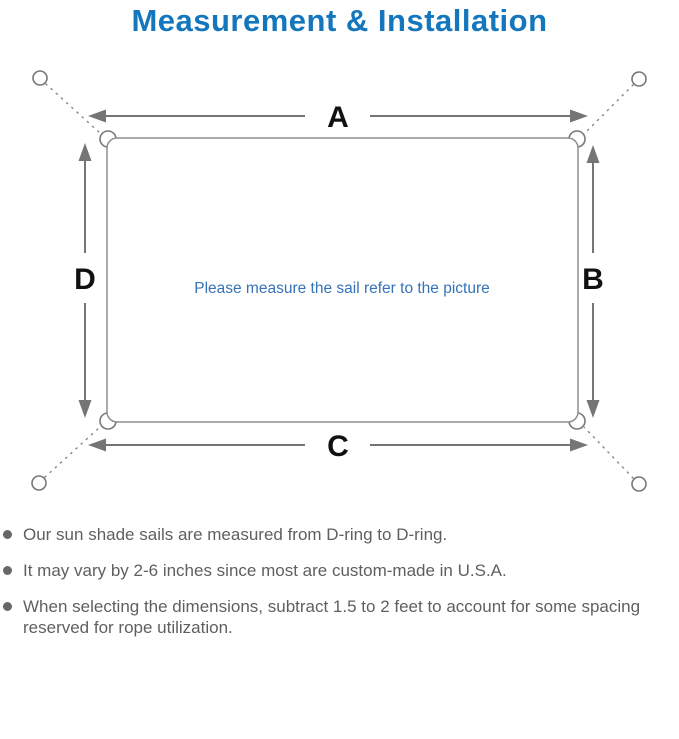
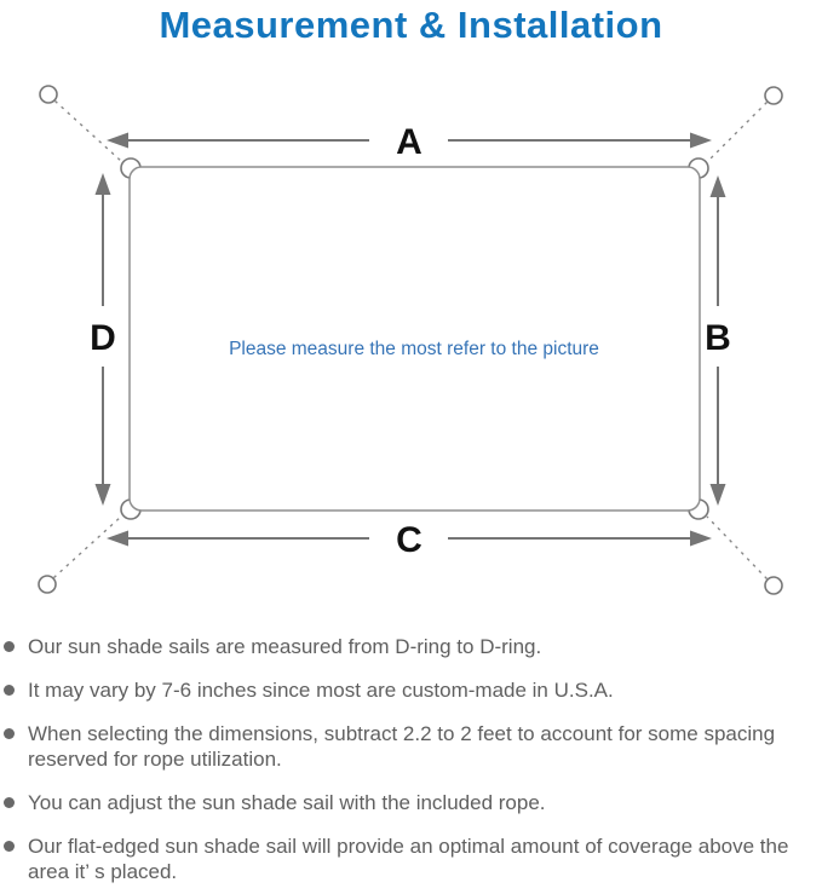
  Measurement & Installation
  A
  C
  D
  B
- Please measure the sail refer to the picture
+ Please measure the most refer to the picture
  Our sun shade sails are measured from D-ring to D-ring.
- It may vary by 2-6 inches since most are custom-made in U.S.A.
+ It may vary by 7-6 inches since most are custom-made in U.S.A.
- When selecting the dimensions, subtract 1.5 to 2 feet to account for some spacing reserved for rope utilization.
+ When selecting the dimensions, subtract 2.2 to 2 feet to account for some spacing reserved for rope utilization.
+ You can adjust the sun shade sail with the included rope.
+ Our flat-edged sun shade sail will provide an optimal amount of coverage above the area it’ s placed.
